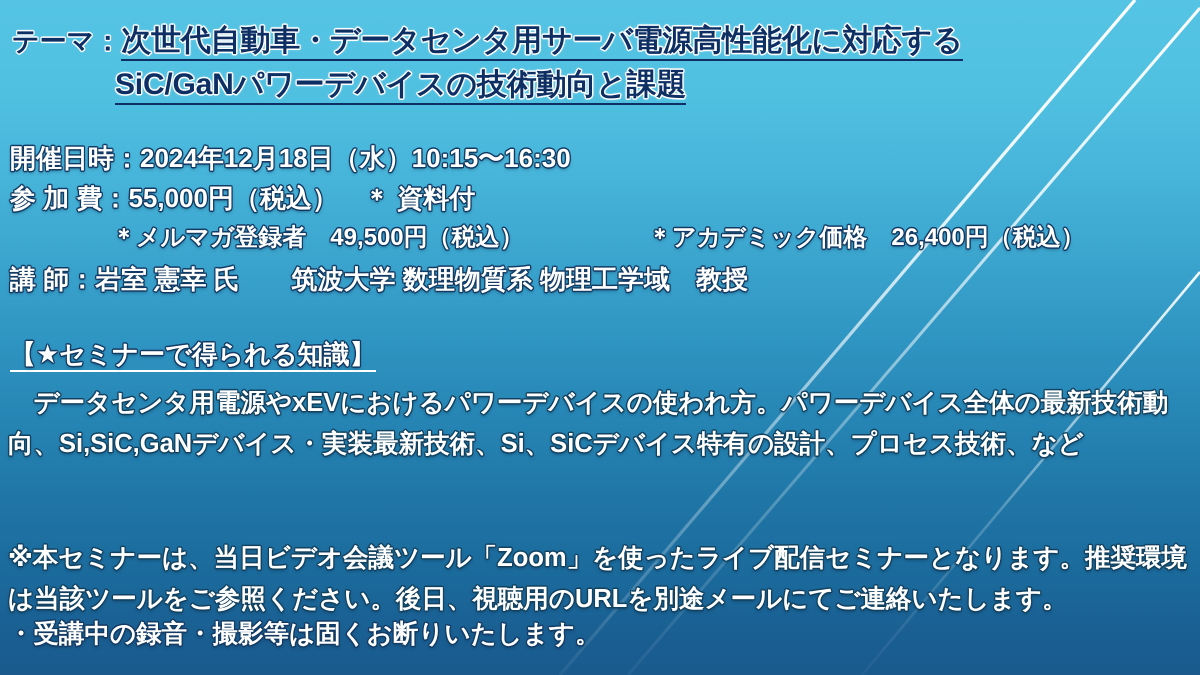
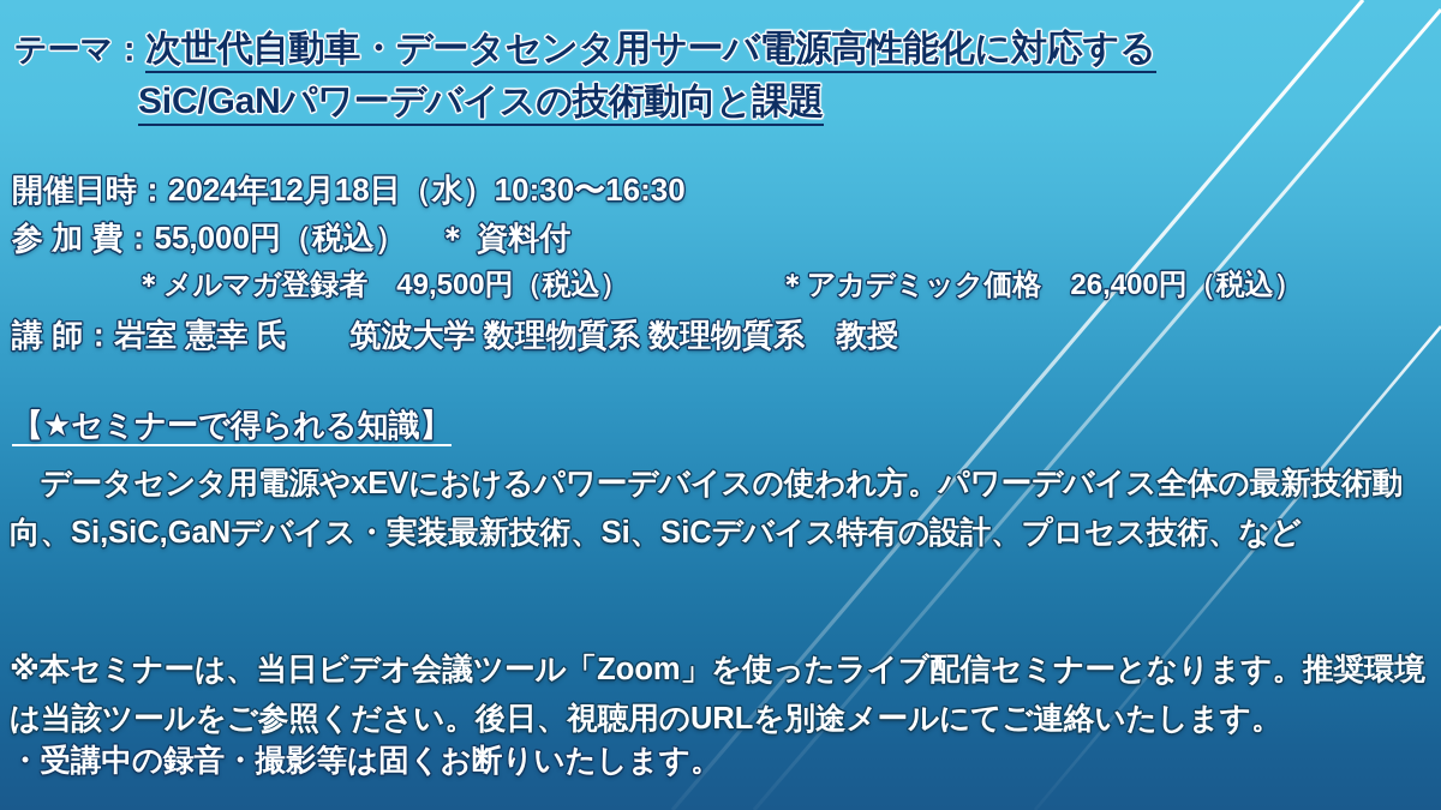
  テーマ：次世代自動車・データセンタ用サーバ電源高性能化に対応する
  SiC/GaNパワーデバイスの技術動向と課題
- 開催日時：2024年12月18日（水）10:15〜16:30
+ 開催日時：2024年12月18日（水）10:30〜16:30
  参 加 費：55,000円（税込） ＊ 資料付
  ＊メルマガ登録者 49,500円（税込）
  ＊アカデミック価格 26,400円（税込）
- 講 師：岩室 憲幸 氏 筑波大学 数理物質系 物理工学域 教授
+ 講 師：岩室 憲幸 氏 筑波大学 数理物質系 数理物質系 教授
  【★セミナーで得られる知識】
  データセンタ用電源やxEVにおけるパワーデバイスの使われ方。パワーデバイス全体の最新技術動向、Si,SiC,GaNデバイス・実装最新技術、Si、SiCデバイス特有の設計、プロセス技術、など
  ※本セミナーは、当日ビデオ会議ツール「Zoom」を使ったライブ配信セミナーとなります。推奨環境は当該ツールをご参照ください。後日、視聴用のURLを別途メールにてご連絡いたします。
  ・受講中の録音・撮影等は固くお断りいたします。
